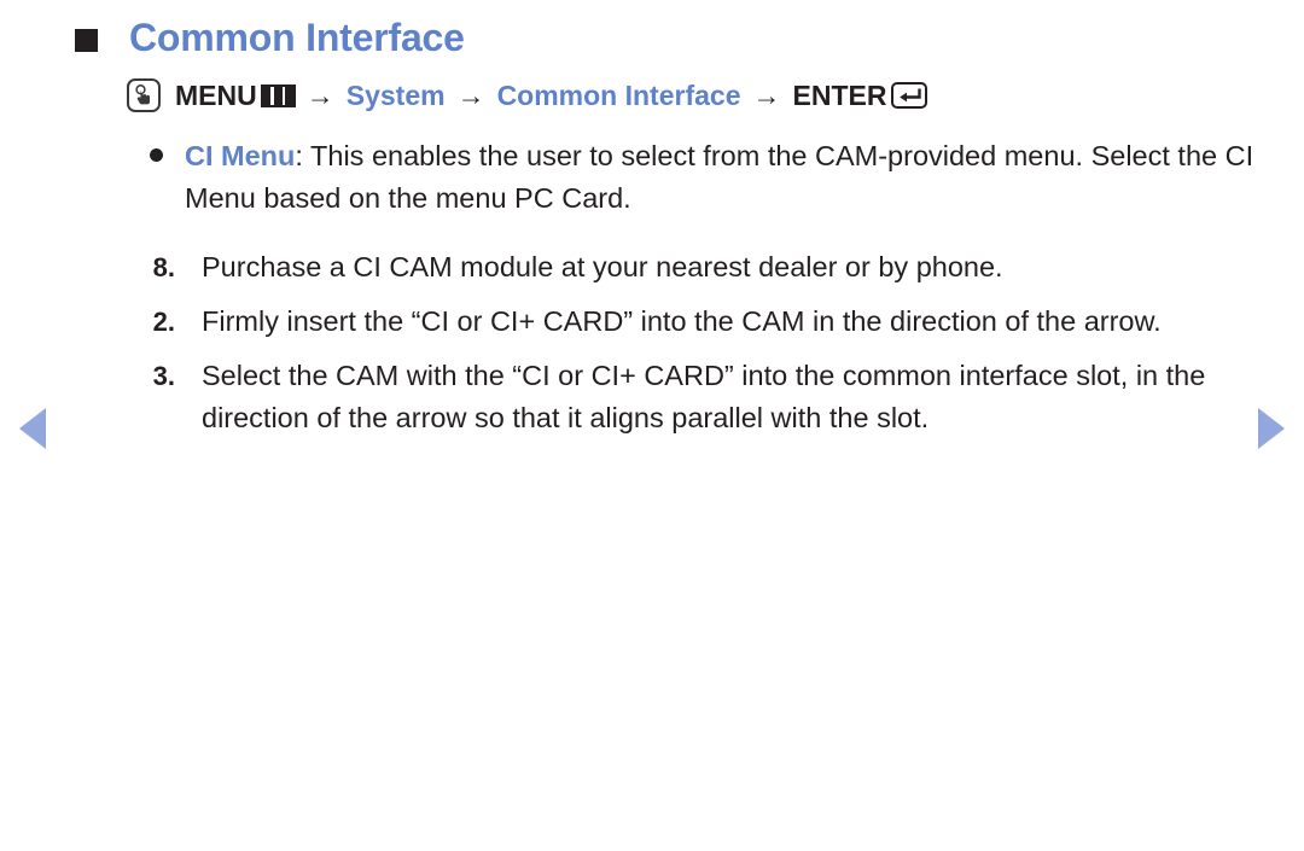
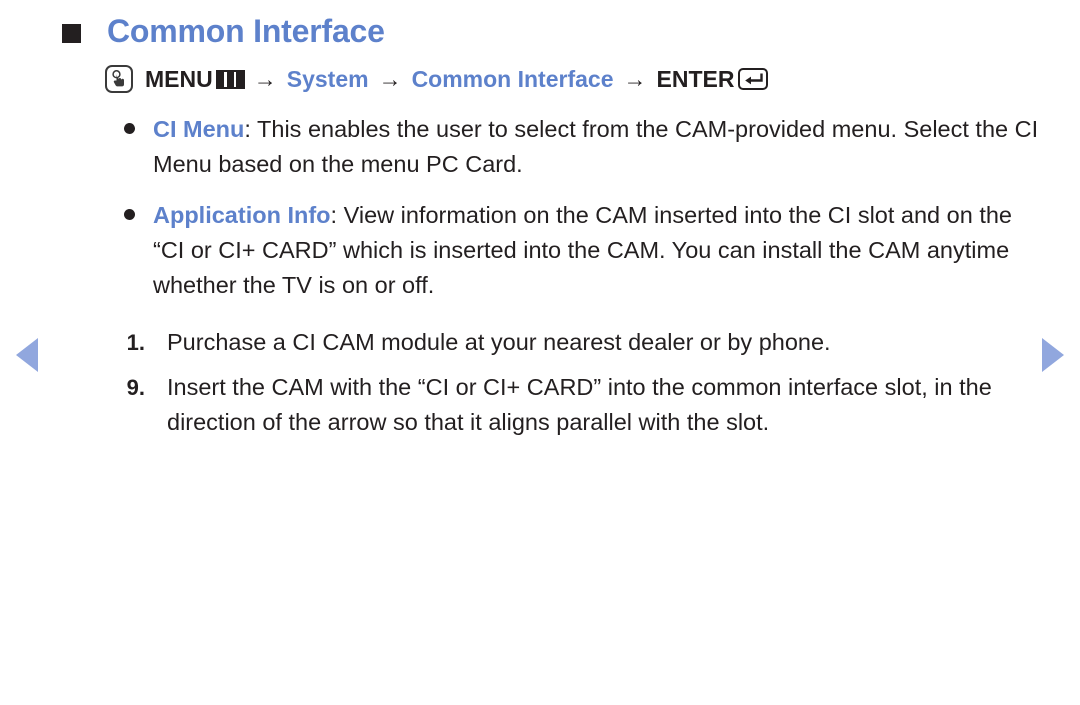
  Common Interface
  MENU
  →
  System
  →
  Common Interface
  →
  ENTER
  CI Menu: This enables the user to select from the CAM-provided menu. Select the CI Menu based on the menu PC Card.
+ Application Info: View information on the CAM inserted into the CI slot and on the “CI or CI+ CARD” which is inserted into the CAM. You can install the CAM anytime whether the TV is on or off.
- 8.
+ 1.
  Purchase a CI CAM module at your nearest dealer or by phone.
- 2.
- Firmly insert the “CI or CI+ CARD” into the CAM in the direction of the arrow.
- 3.
+ 9.
- Select the CAM with the “CI or CI+ CARD” into the common interface slot, in the direction of the arrow so that it aligns parallel with the slot.
+ Insert the CAM with the “CI or CI+ CARD” into the common interface slot, in the direction of the arrow so that it aligns parallel with the slot.
